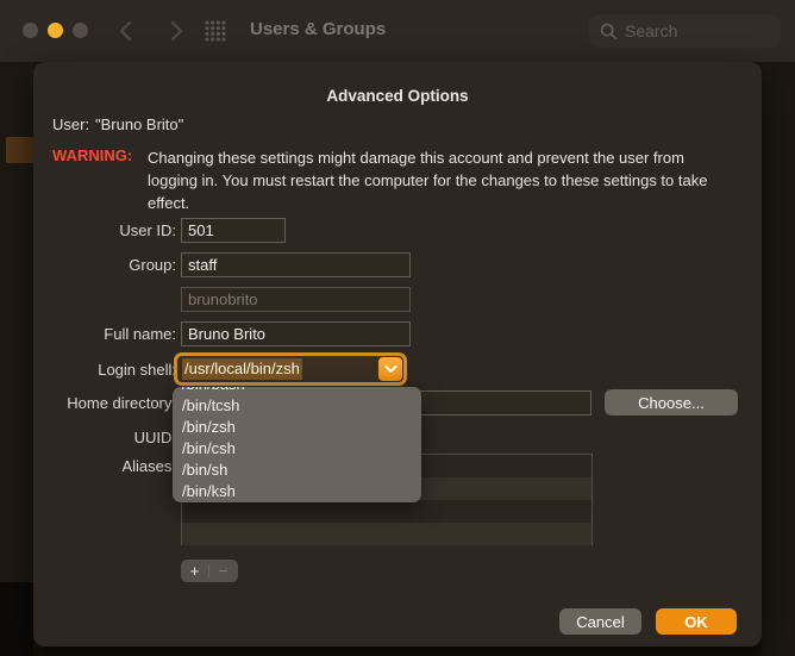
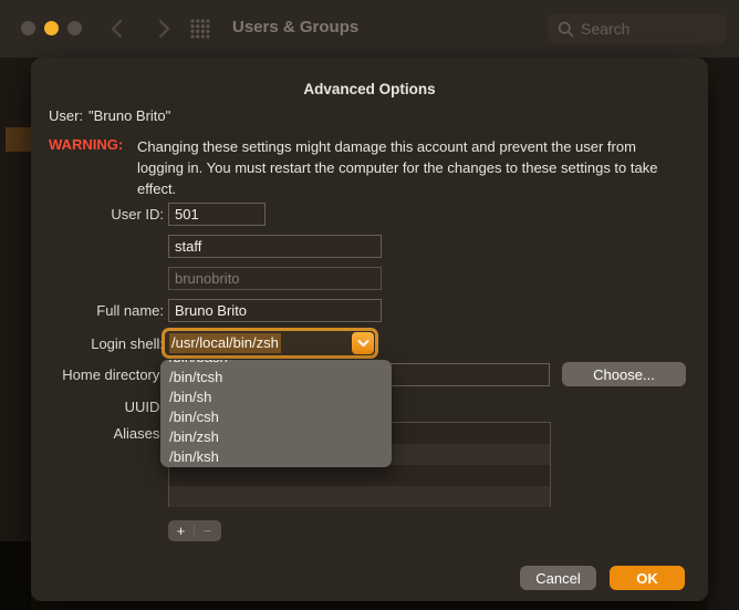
  Users & Groups
  Search
  Advanced Options
  User:
  "Bruno Brito"
  WARNING:
  Changing these settings might damage this account and prevent the user from logging in. You must restart the computer for the changes to these settings to take effect.
  User ID:
  501
- Group:
  staff
  brunobrito
  Full name:
  Bruno Brito
  Login shell
  /usr/local/bin/zsh
  Home directory
  Choose...
  UUID
  Aliases
  +
  −
  /bin/tcsh
- /bin/zsh
+ /bin/sh
  /bin/csh
- /bin/sh
+ /bin/zsh
  /bin/ksh
  Cancel
  OK
